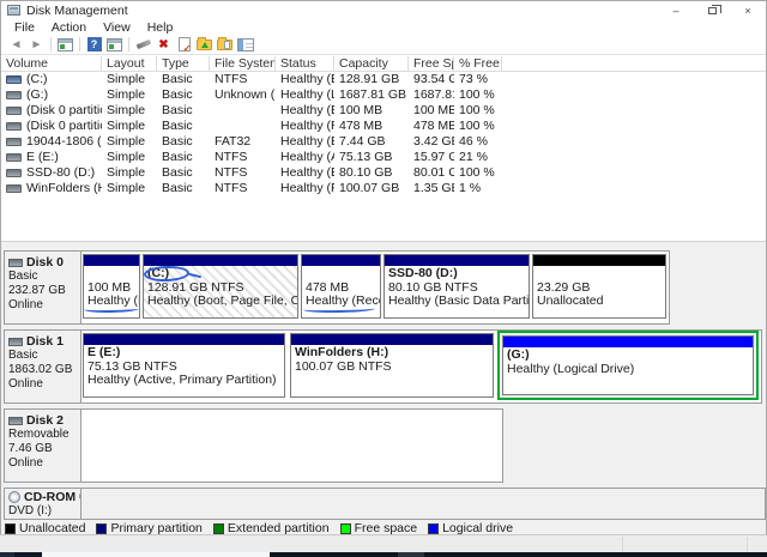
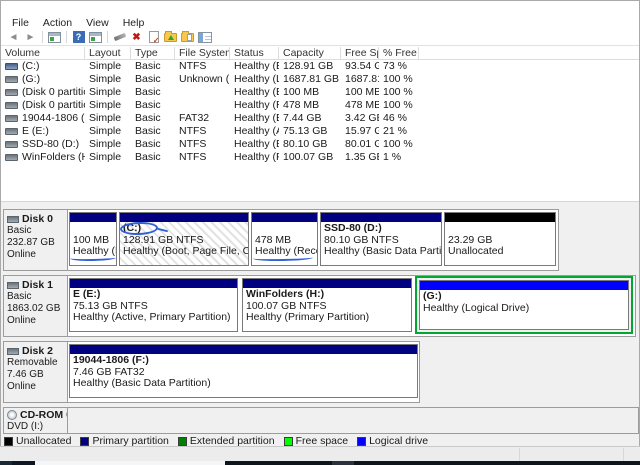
- Disk Management
- –
- ×
  File
  Action
  View
  Help
  ◄
  ►
  ?
  ✖
  ✓
  Volume
  Layout
  Type
  File System
  Status
  Capacity
  % Free
  (C:)
  Simple
  Basic
  NTFS
  128.91 GB
  93.54 G
  73 %
  (G:)
  Simple
  Basic
  Healthy (L
  1687.81 GB
  100 %
  (Disk 0 partiti
  Simple
  Basic
  100 MB
  100 MB
  100 %
  (Disk 0 partiti
  Simple
  Basic
  478 MB
  478 MB
  100 %
  19044-1806 (
  Simple
  Basic
  FAT32
  7.44 GB
  3.42 G
  46 %
  E (E:)
  Simple
  Basic
  NTFS
  75.13 GB
  15.97 G
  21 %
  SSD-80 (D:)
  Simple
  Basic
  NTFS
  80.10 GB
  80.01 G
  100 %
  WinFolders (
  Simple
  Basic
  NTFS
  Healthy (P
  100.07 GB
  1.35 G
  1 %
  Disk 0
  Basic
  232.87 GB
  Online
  100 MB
  Healthy (
  (C:)
  128.91 GB NTFS
  Healthy (Boot, Page File, C
  478 MB
  Healthy (Rec
  SSD-80 (D:)
  80.10 GB NTFS
  Healthy (Basic Data Parti
  23.29 GB
  Unallocated
  Disk 1
  Basic
  1863.02 GB
  Online
  E (E:)
  75.13 GB NTFS
  Healthy (Active, Primary Partition)
  WinFolders (H:)
  100.07 GB NTFS
+ Healthy (Primary Partition)
  (G:)
  Healthy (Logical Drive)
  Disk 2
  Removable
  7.46 GB
  Online
+ 19044-1806 (F:)
+ 7.46 GB FAT32
+ Healthy (Basic Data Partition)
  CD-ROM
  DVD (I:)
  Unallocated
  Primary partition
  Extended partition
  Free space
  Logical drive
